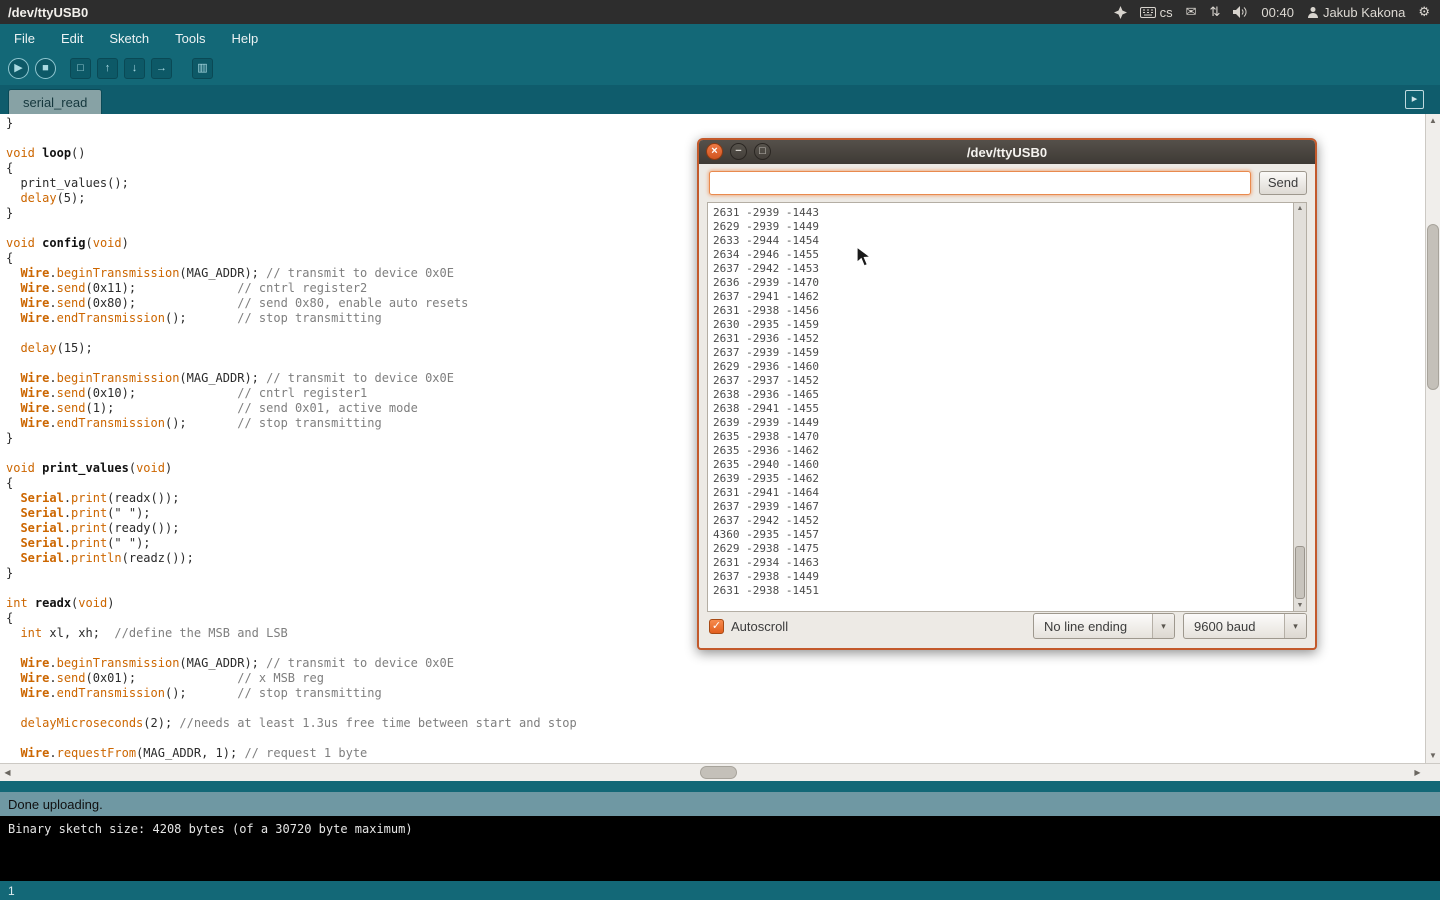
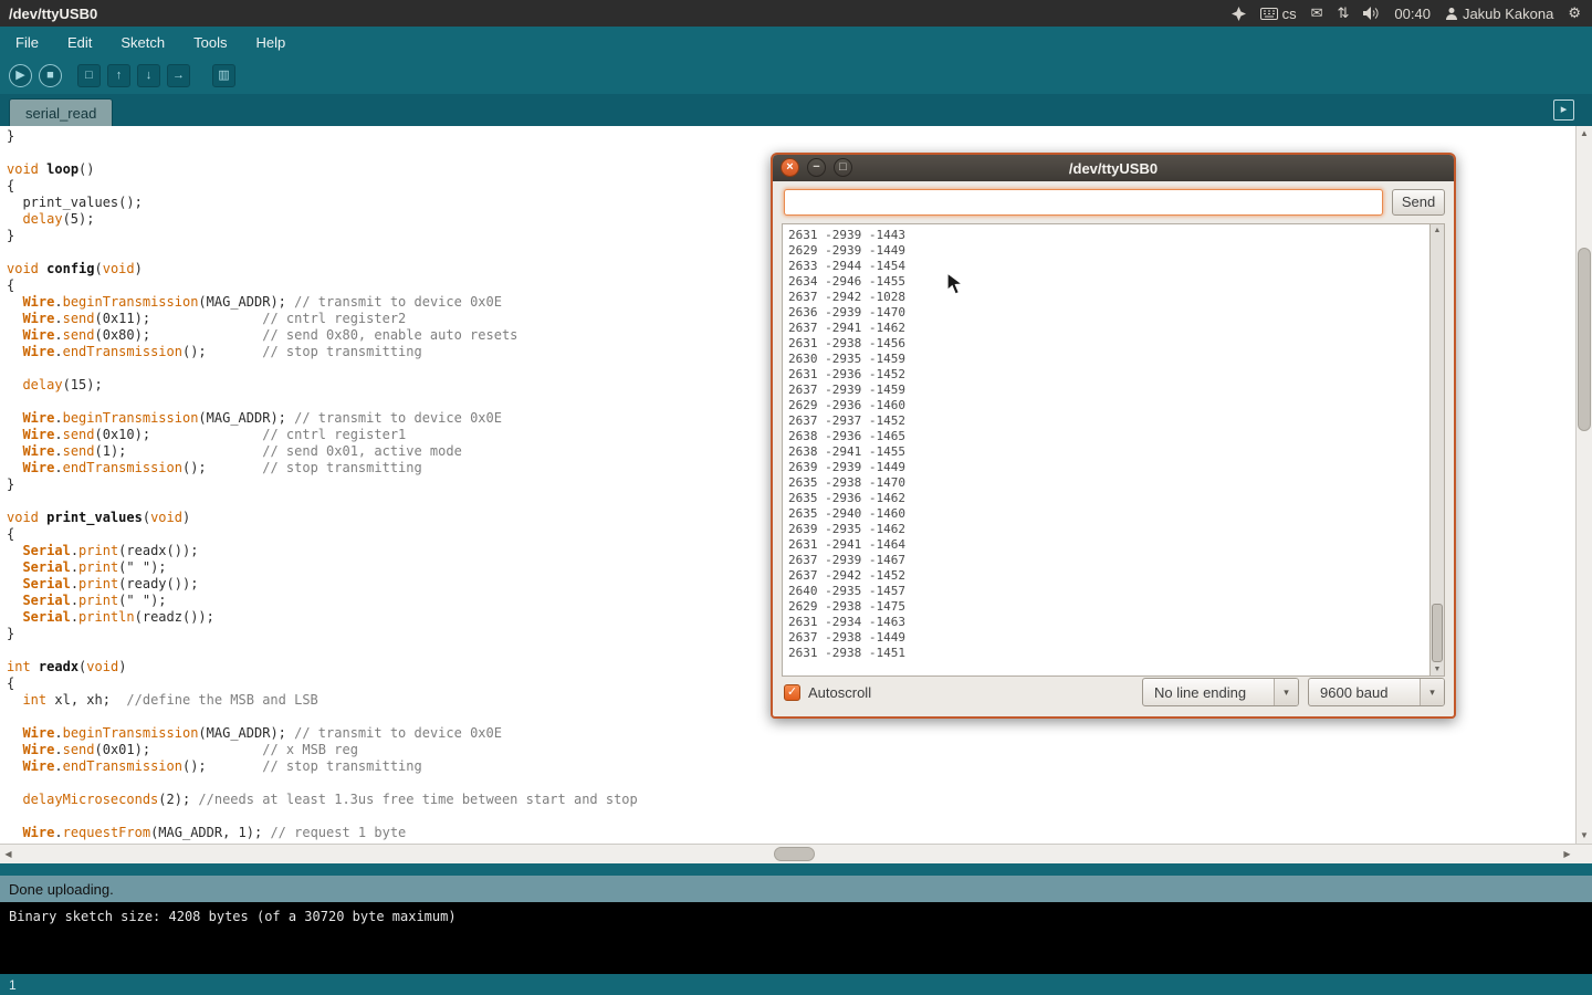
  /dev/ttyUSB0
  cs
  ✉
  ⇅
  00:40
  Jakub Kakona
  ⚙
  File
  Edit
  Sketch
  Tools
  Help
  ▶
  ■
  □
  ↑
  ↓
  →
  ▥
  serial_read
  ▸
  }
  void loop()
  {
  print_values();
  delay(5);
  }
  void config(void)
  {
  Wire.beginTransmission(MAG_ADDR); // transmit to device 0x0E
  Wire.send(0x11); // cntrl register2
  Wire.send(0x80); // send 0x80, enable auto resets
  Wire.endTransmission(); // stop transmitting
  delay(15);
  Wire.beginTransmission(MAG_ADDR); // transmit to device 0x0E
  Wire.send(0x10); // cntrl register1
  Wire.send(1); // send 0x01, active mode
  Wire.endTransmission(); // stop transmitting
  }
  void print_values(void)
  {
  Serial.print(readx());
  Serial.print(" ");
  Serial.print(ready());
  Serial.print(" ");
  Serial.println(readz());
  }
  int readx(void)
  {
  int xl, xh; //define the MSB and LSB
  Wire.beginTransmission(MAG_ADDR); // transmit to device 0x0E
  Wire.send(0x01); // x MSB reg
  Wire.endTransmission(); // stop transmitting
  delayMicroseconds(2); //needs at least 1.3us free time between start and stop
  Wire.requestFrom(MAG_ADDR, 1); // request 1 byte
  ▲
  ▼
  ◀
  ▶
  Done uploading.
  Binary sketch size: 4208 bytes (of a 30720 byte maximum)
  1
  ×
  −
  □
  /dev/ttyUSB0
  Send
  2631 -2939 -1443
  2629 -2939 -1449
  2633 -2944 -1454
  2634 -2946 -1455
- 2637 -2942 -1453
+ 2637 -2942 -1028
  2636 -2939 -1470
  2637 -2941 -1462
  2631 -2938 -1456
  2630 -2935 -1459
  2631 -2936 -1452
  2637 -2939 -1459
  2629 -2936 -1460
  2637 -2937 -1452
  2638 -2936 -1465
  2638 -2941 -1455
  2639 -2939 -1449
  2635 -2938 -1470
  2635 -2936 -1462
  2635 -2940 -1460
  2639 -2935 -1462
  2631 -2941 -1464
  2637 -2939 -1467
  2637 -2942 -1452
- 4360 -2935 -1457
+ 2640 -2935 -1457
  2629 -2938 -1475
  2631 -2934 -1463
  2637 -2938 -1449
  2631 -2938 -1451
  ✓
  Autoscroll
  No line ending
  ▾
  9600 baud
  ▾
